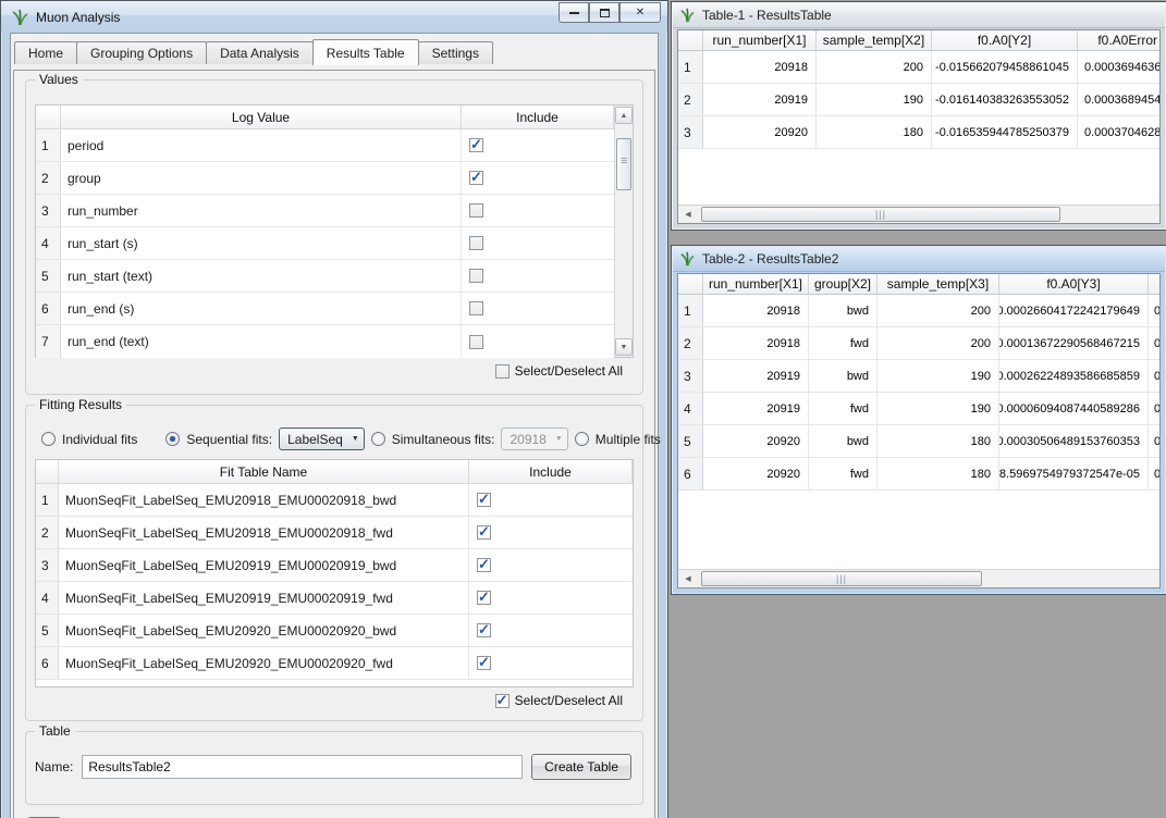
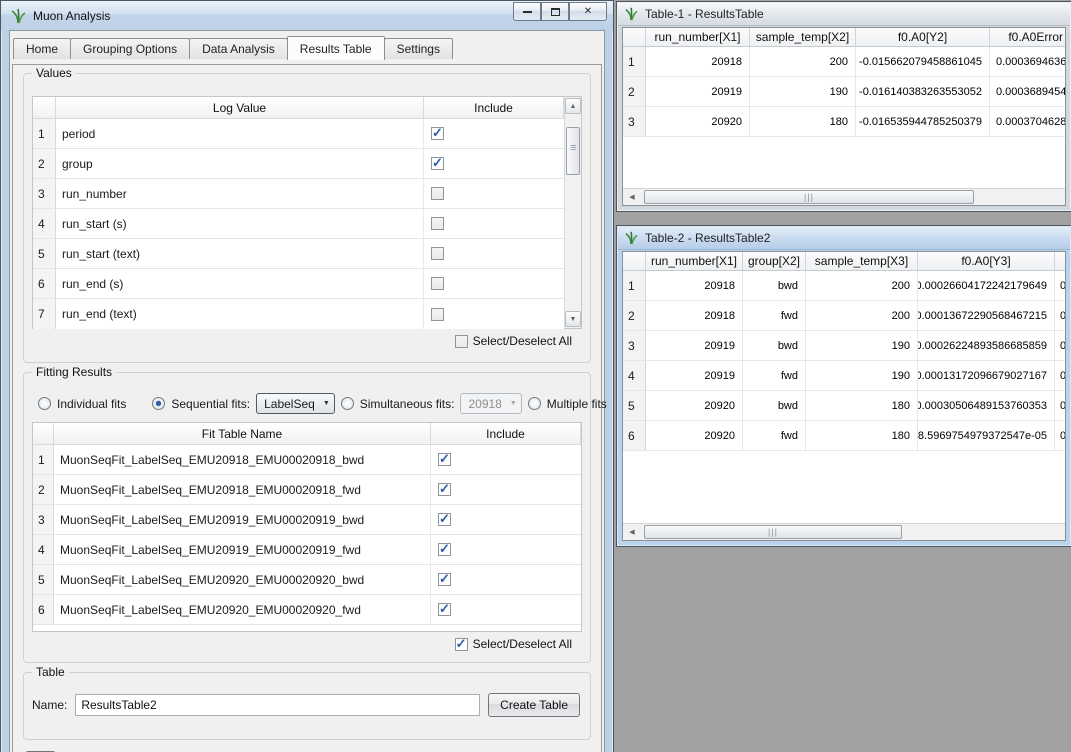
  Muon Analysis
  ✕
  Home
  Grouping Options
  Data Analysis
  Results Table
  Settings
  Values
  Log Value
  Include
  1
  period
  2
  group
  3
  run_number
  4
  run_start (s)
  5
  run_start (text)
  6
  run_end (s)
  7
  run_end (text)
  Select/Deselect All
  Fitting Results
  Individual fits
  Sequential fits:
  LabelSeq
  Simultaneous fits:
  20918
  Multiple fits
  Fit Table Name
  Include
  1
  MuonSeqFit_LabelSeq_EMU20918_EMU00020918_bwd
  2
  MuonSeqFit_LabelSeq_EMU20918_EMU00020918_fwd
  3
  MuonSeqFit_LabelSeq_EMU20919_EMU00020919_bwd
  4
  MuonSeqFit_LabelSeq_EMU20919_EMU00020919_fwd
  5
  MuonSeqFit_LabelSeq_EMU20920_EMU00020920_bwd
  6
  MuonSeqFit_LabelSeq_EMU20920_EMU00020920_fwd
  Select/Deselect All
  Table
  Name:
  ResultsTable2
  Create Table
  Table-1 - ResultsTable
  run_number[X1]
  sample_temp[X2]
  f0.A0[Y2]
  f0.A0Error
  1
  20918
  200
  -0.015662079458861045
  0.0003694636
  2
  20919
  190
  -0.016140383263553052
  0.0003689454
  3
  20920
  180
  -0.016535944785250379
  0.0003704628
  Table-2 - ResultsTable2
  run_number[X1]
  group[X2]
  sample_temp[X3]
  f0.A0[Y3]
  1
  20918
  bwd
  200
  0.00026604172242179649
  0
  2
  20918
  fwd
  200
  0.00013672290568467215
  0
  3
  20919
  bwd
  190
  0.00026224893586685859
  0
  4
  20919
  fwd
  190
- 0.00006094087440589286
+ 0.00013172096679027167
  0
  5
  20920
  bwd
  180
  0.00030506489153760353
  0
  6
  20920
  fwd
  180
  8.5969754979372547e-05
  0
